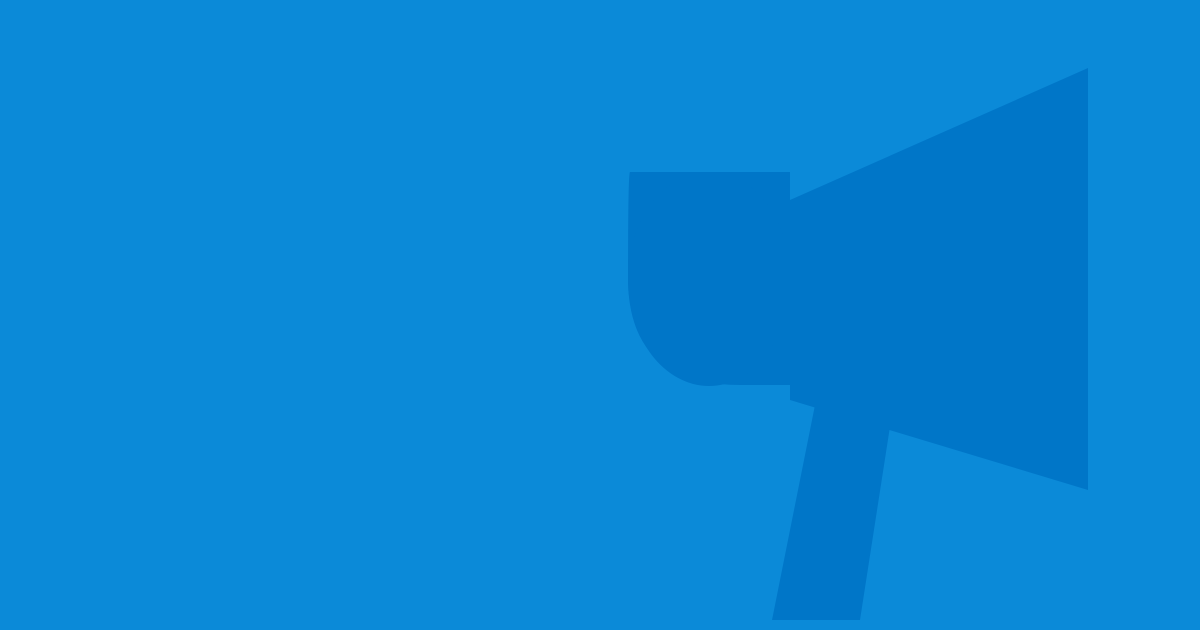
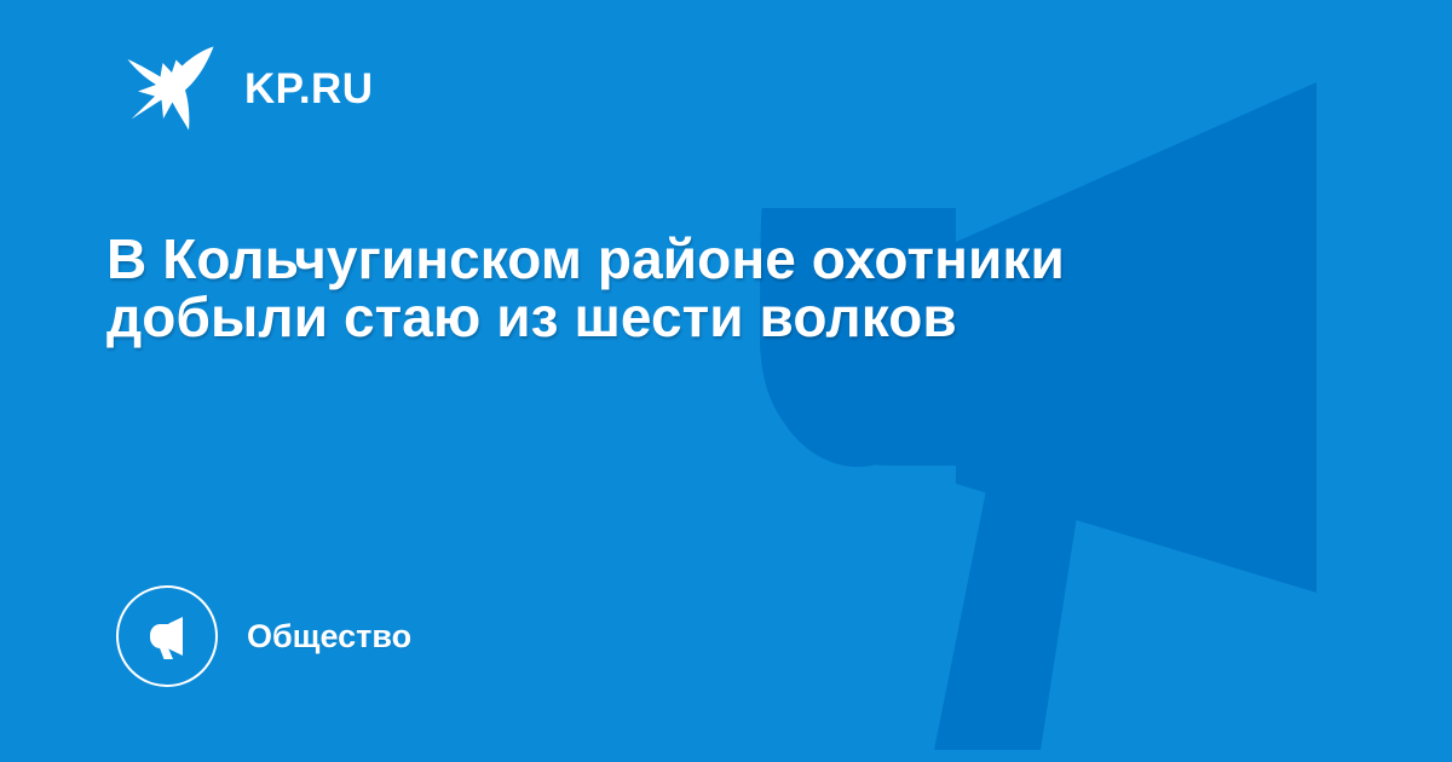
+ KP.RU
+ В Кольчугинском районе охотники добыли стаю из шести волков
+ Общество
